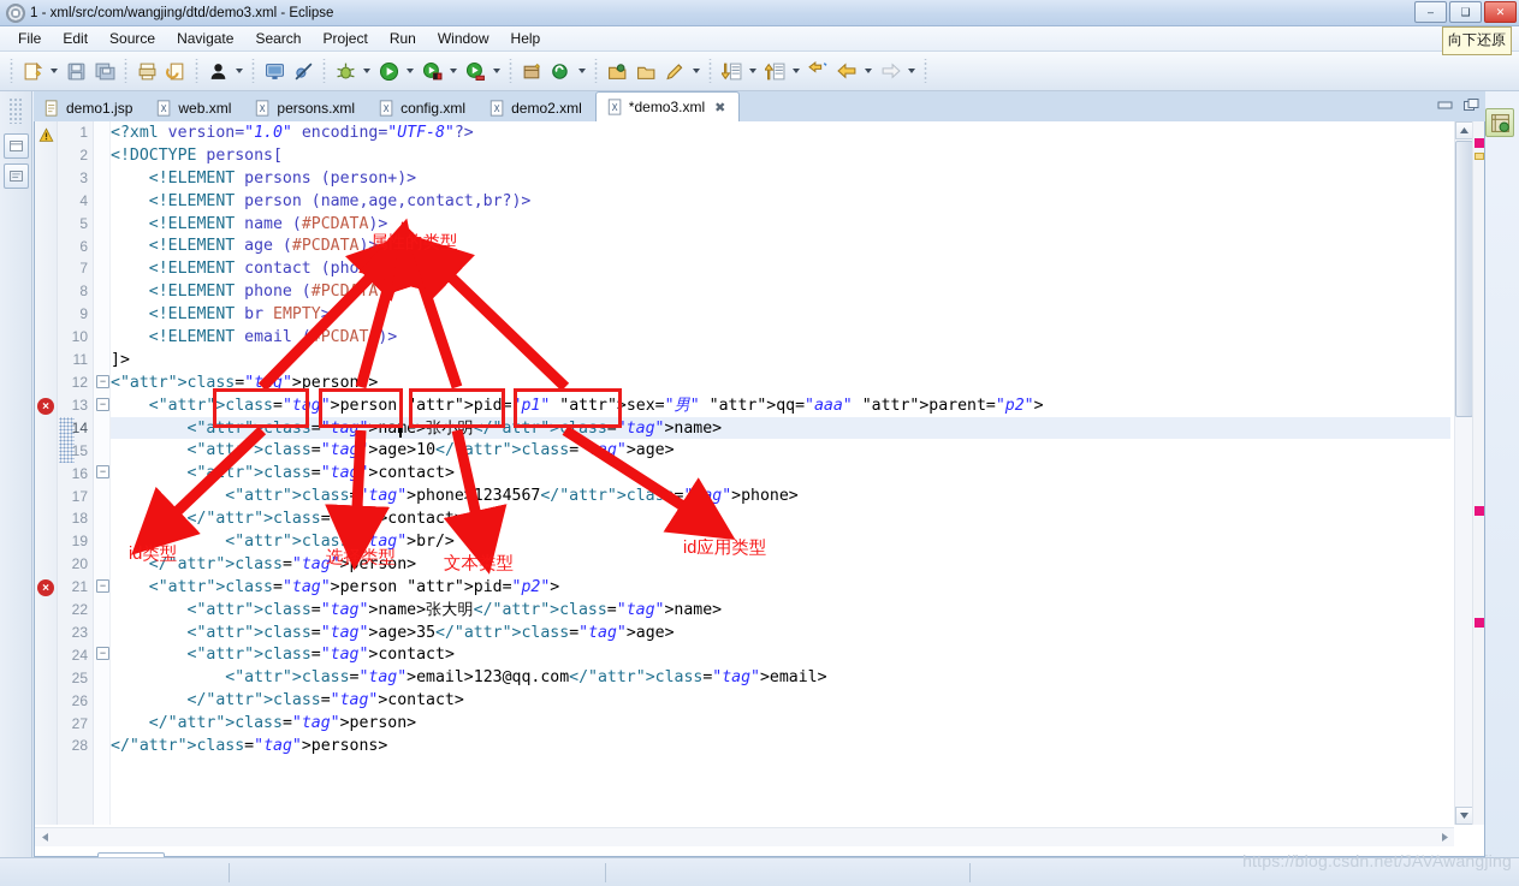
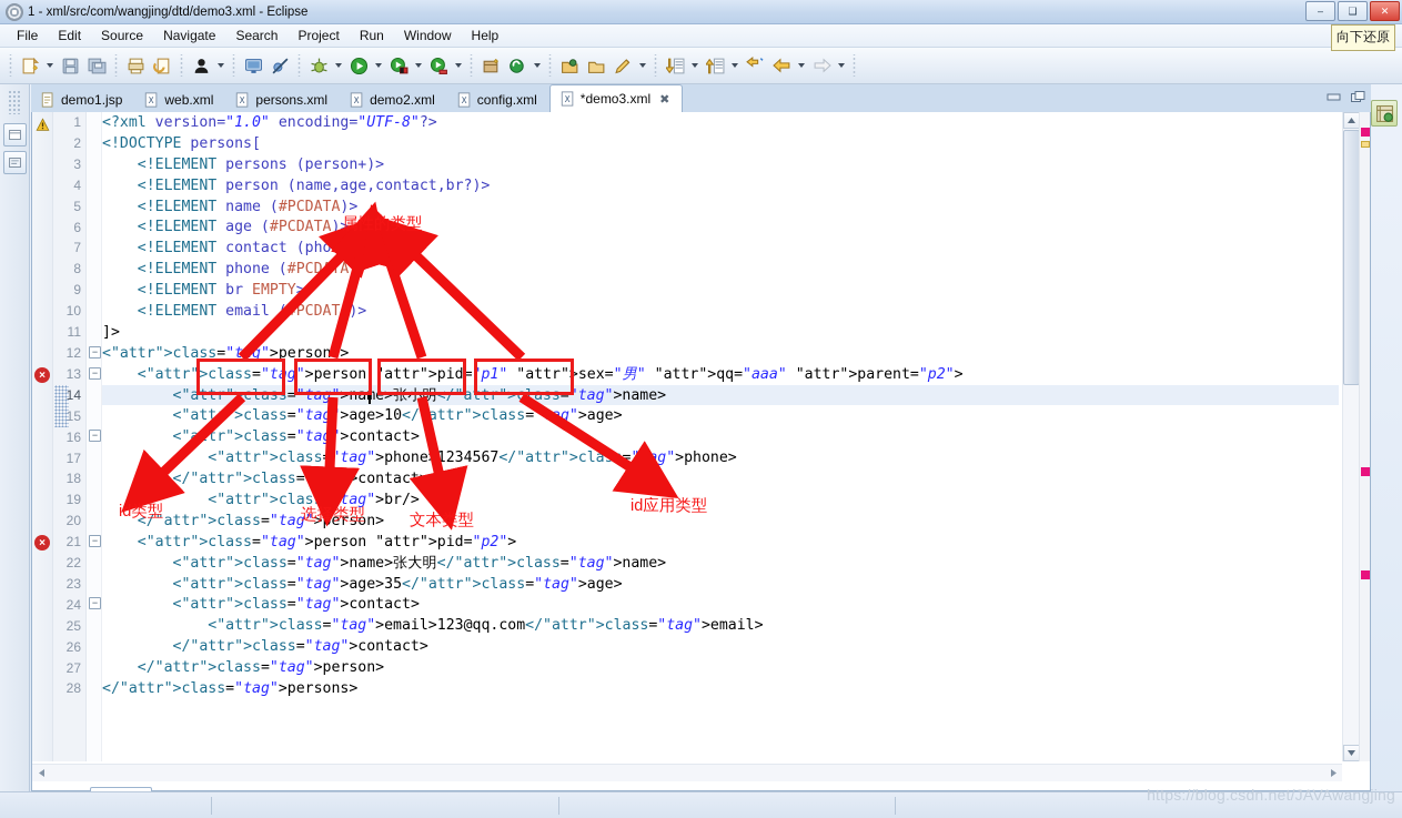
  1 - xml/src/com/wangjing/dtd/demo3.xml - Eclipse
  –
  ❑
  ✕
  File
  Edit
  Source
  Navigate
  Search
  Project
  Run
  Window
  Help
  向下还原
  demo1.jsp
  X
  web.xml
  X
  persons.xml
  X
- config.xml
+ demo2.xml
  X
- demo2.xml
+ config.xml
  X
  *demo3.xml
  ✖
  1
  2
  3
  4
  5
  6
  7
  8
  9
  10
  11
  12
  13
  14
  15
  16
  17
  18
  19
  20
  21
  22
  23
  24
  25
  26
  27
  28
  −
  −
  −
  −
  −
  <?xml version="1.0" encoding="UTF-8"?>
  <!DOCTYPE persons[
  <!ELEMENT persons (person+)>
  <!ELEMENT person (name,age,contact,br?)>
  <!ELEMENT name (#PCDATA)>
  <!ELEMENT age (#PCDATA)>
  <!ELEMENT contact (phonmal
  <!ELEMENT phone (#PCDTA
  <!ELEMENT br EMPTY>
  <!ELEMENT email PCDAT )>
  ]>
  <"attr">class="tg">person>
  <"attr">class="tag">person "attr">pid="p1" "attr">sex="男" "attr">qq="aaa" "attr">parent="p2">
  <"attr" class="tag">name>张小明</"attr">class="tag">name>
  <"att">class="tag >age>10</ attr">class="g">age>
  <"tr">class="ta >contact>
  <"attr">class "tag">phone 1234567</"attr">cla ="tag">phone>
  </"attr">class="tg">contact>
  <"attr">class "tag">br/>
  </"attr">class="tag">person>
  <"attr">class="tag">person "attr">pid="p2">
  <"attr">class="tag">name>张大明</"attr">class="tag">name>
  <"attr">class="tag">age>35</"attr">class="tag">age>
  <"attr">class="tag">contact>
  <"attr">class="tag">email>123@qq.com</"attr">class="tag">email>
  </"attr">class="tag">contact>
  </"attr">class="tag">person>
  </"attr">class="tag">persons>
  ×
  ×
  https://blog.csdn.net/JAVAwangjing
  属性的类型
  id类型
  选择类型
  文本类型
  id应用类型
